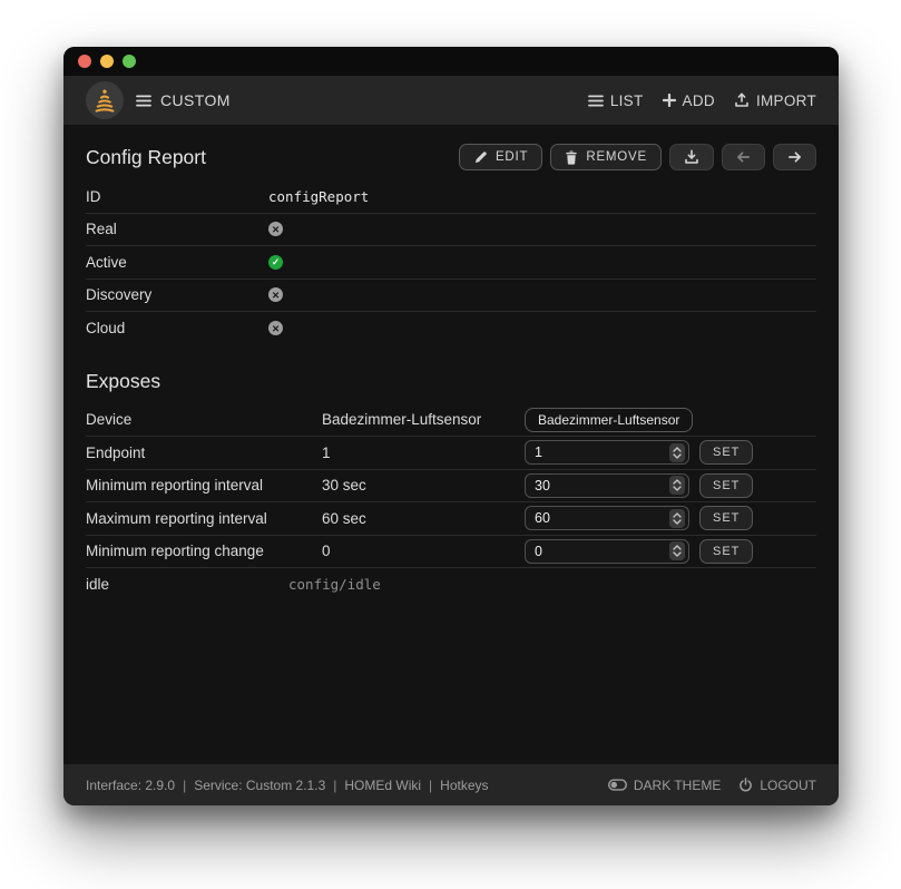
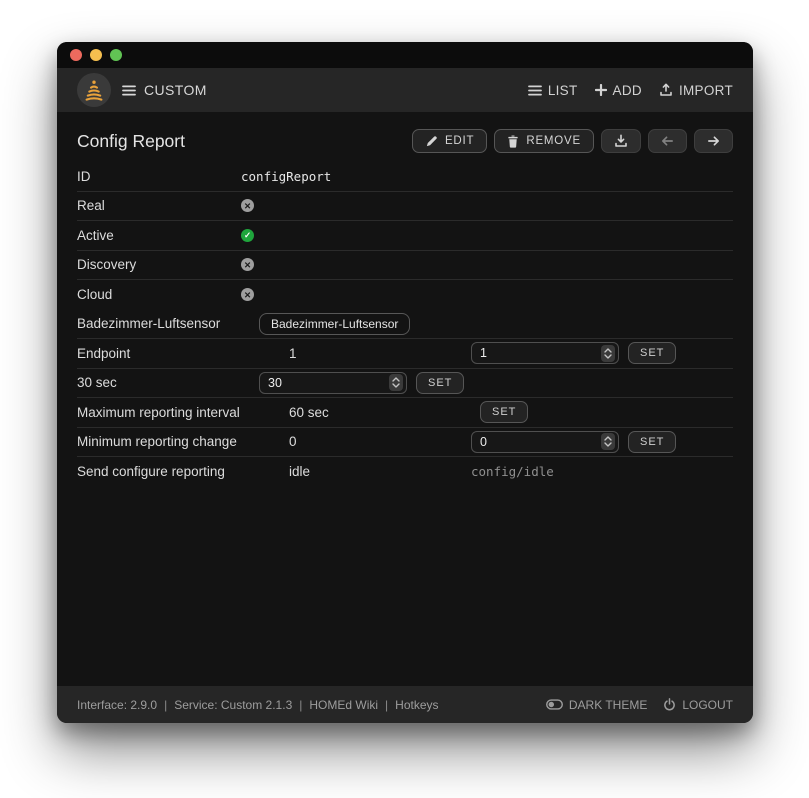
  CUSTOM
  LIST
  ADD
  IMPORT
  Config Report
  EDIT
  REMOVE
  ID
  configReport
  Real
  ✕
  Active
  ✓
  Discovery
  ✕
  Cloud
  ✕
- Exposes
- Device
  Badezimmer-Luftsensor
  Badezimmer-Luftsensor
  Endpoint
  1
  1
  SET
- Minimum reporting interval
  30 sec
  30
  SET
  Maximum reporting interval
  60 sec
- 60
  SET
  Minimum reporting change
  0
  0
  SET
+ Send configure reporting
  idle
  config/idle
  Interface: 2.9.0
  |
  Service: Custom 2.1.3
  |
  HOMEd Wiki
  |
  Hotkeys
  DARK THEME
  LOGOUT
